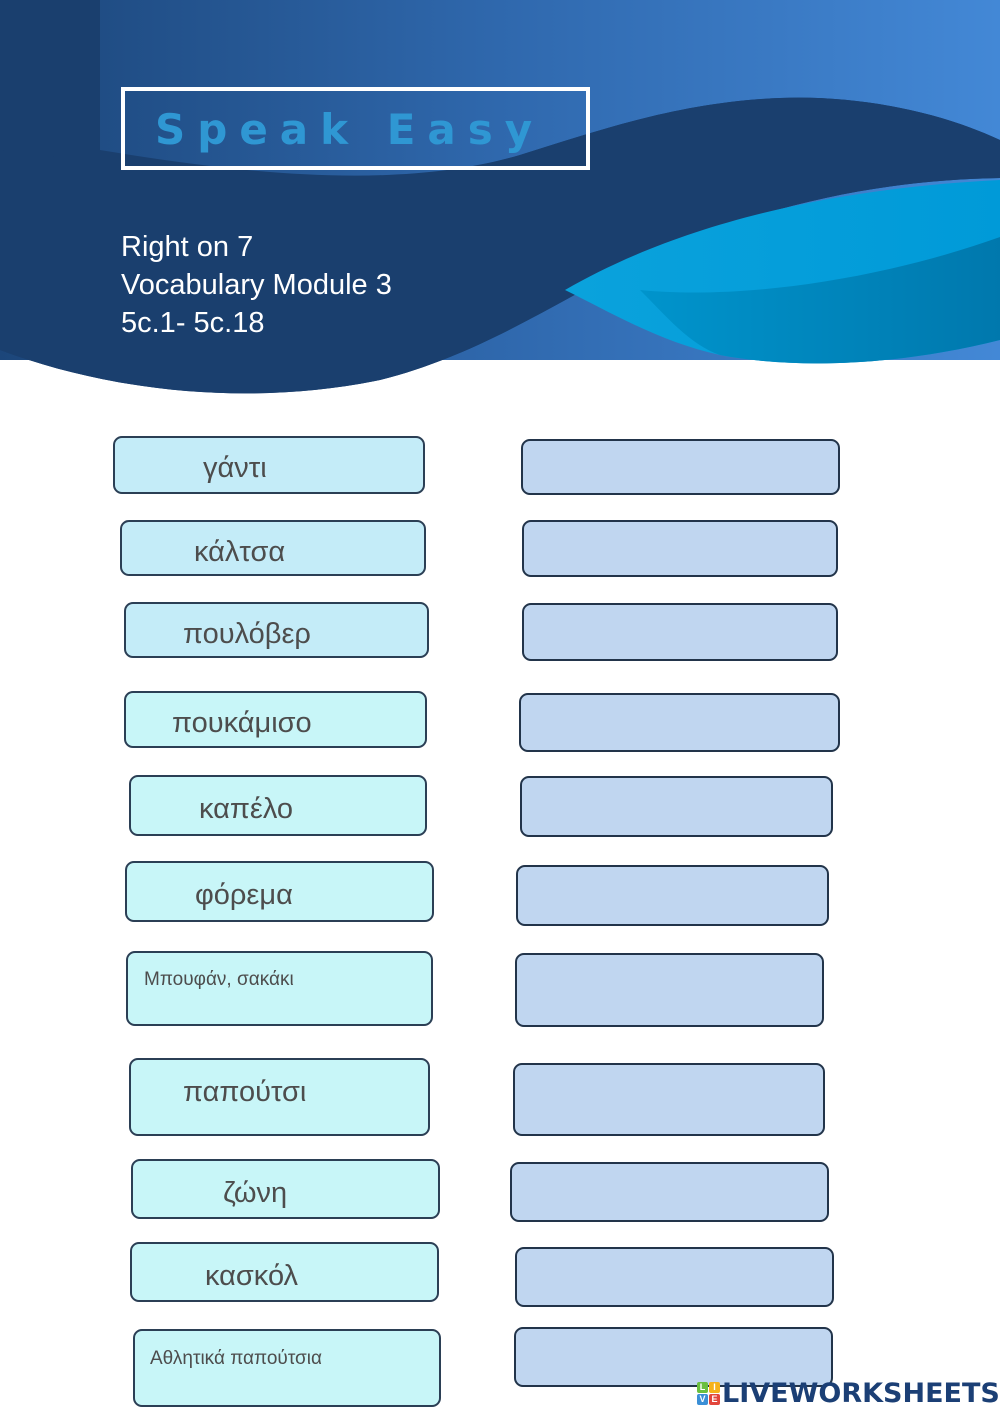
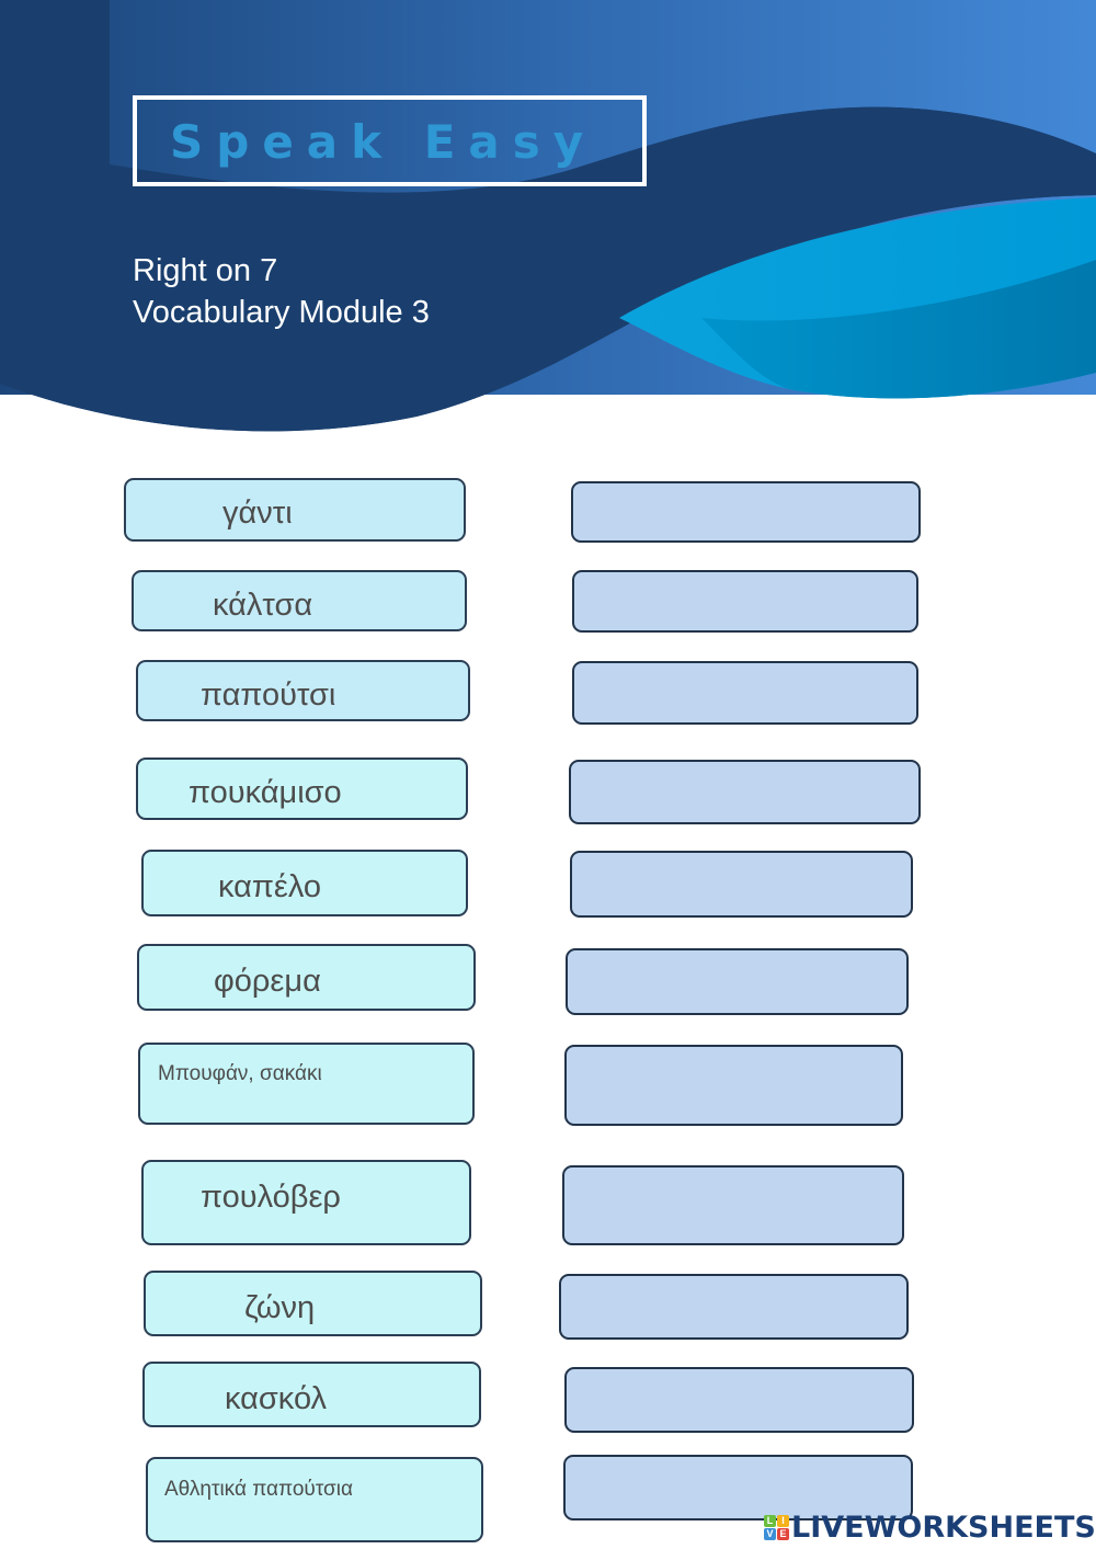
  Speak Easy
  Right on 7
  Vocabulary Module 3
- 5c.1- 5c.18
  γάντι
  κάλτσα
- πουλόβερ
+ παπούτσι
  πουκάμισο
  καπέλο
  φόρεμα
  Μπουφάν, σακάκι
- παπούτσι
+ πουλόβερ
  ζώνη
  κασκόλ
  Αθλητικά παπούτσια
  L
  I
  V
  E
  LIVEWORKSHEETS
